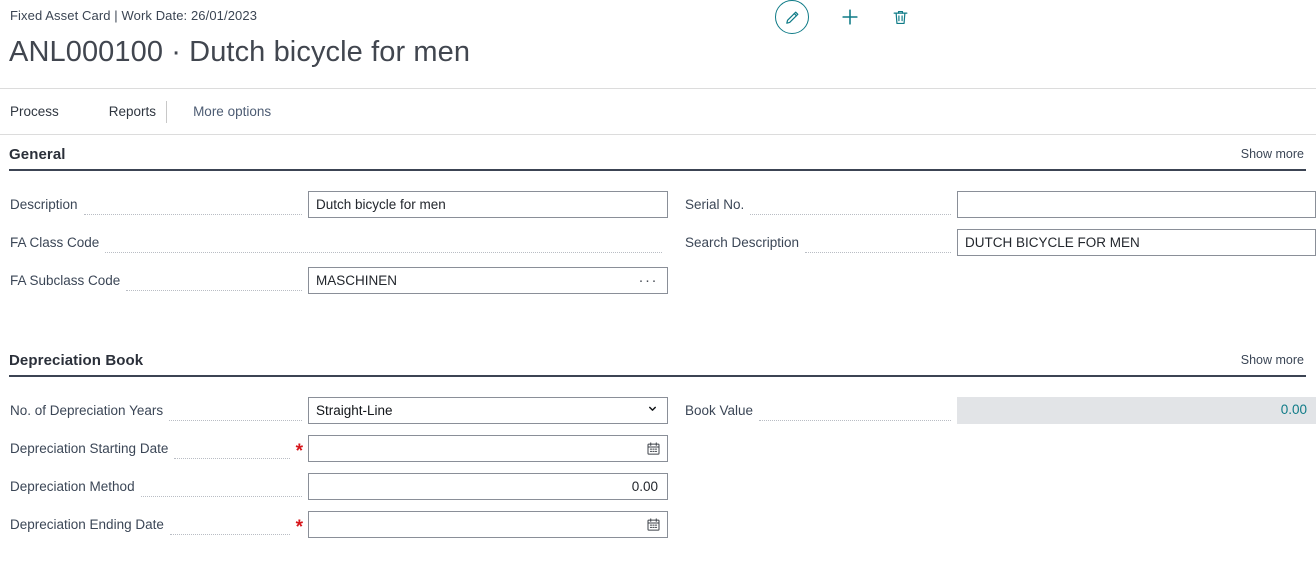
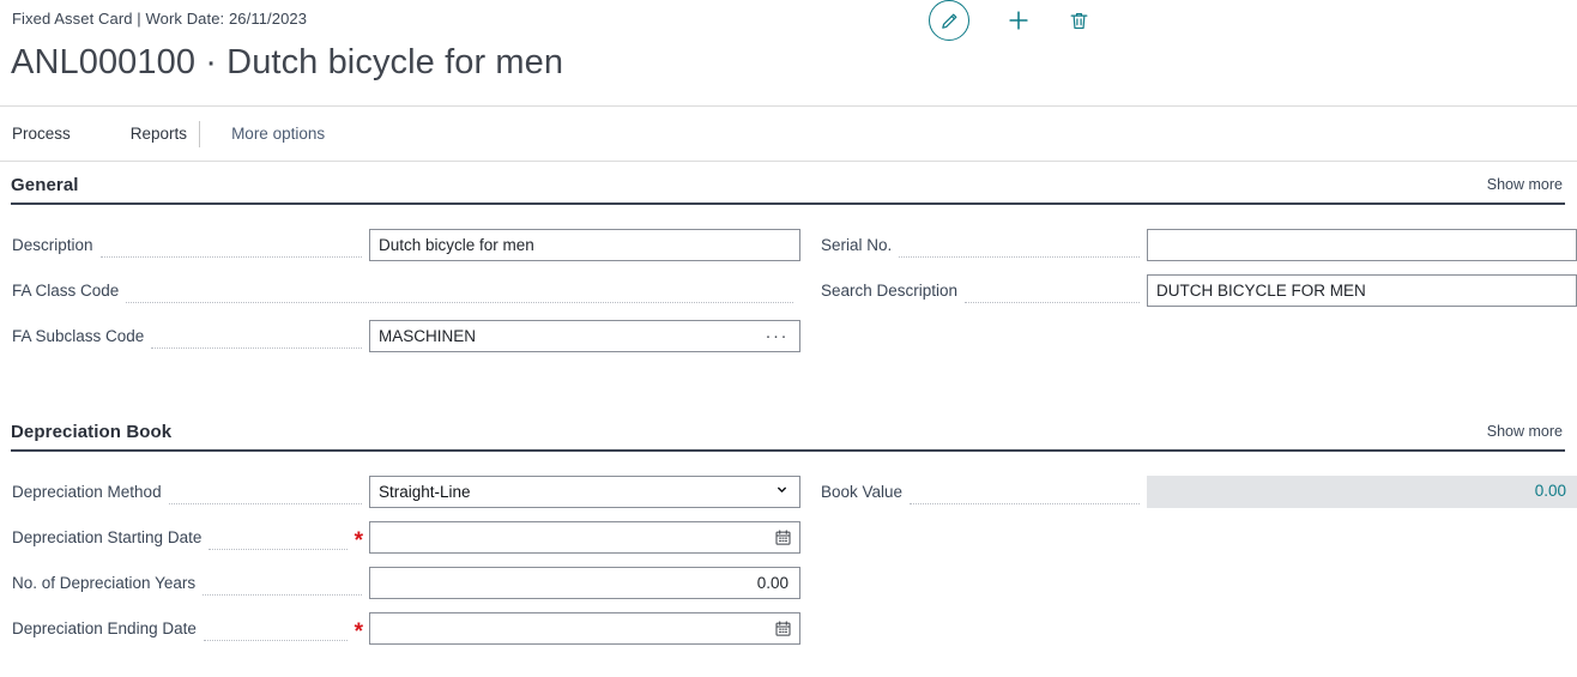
- Fixed Asset Card | Work Date: 26/01/2023
+ Fixed Asset Card | Work Date: 26/11/2023
  ANL000100 · Dutch bicycle for men
  Process
  Reports
  More options
  General
  Show more
  Description
  Dutch bicycle for men
  FA Class Code
  FA Subclass Code
  MASCHINEN
  ···
  Serial No.
  Search Description
  DUTCH BICYCLE FOR MEN
  Depreciation Book
  Show more
- No. of Depreciation Years
+ Depreciation Method
  Straight-Line
  Depreciation Starting Date
  *
- Depreciation Method
+ No. of Depreciation Years
  0.00
  Depreciation Ending Date
  *
  Book Value
  0.00
